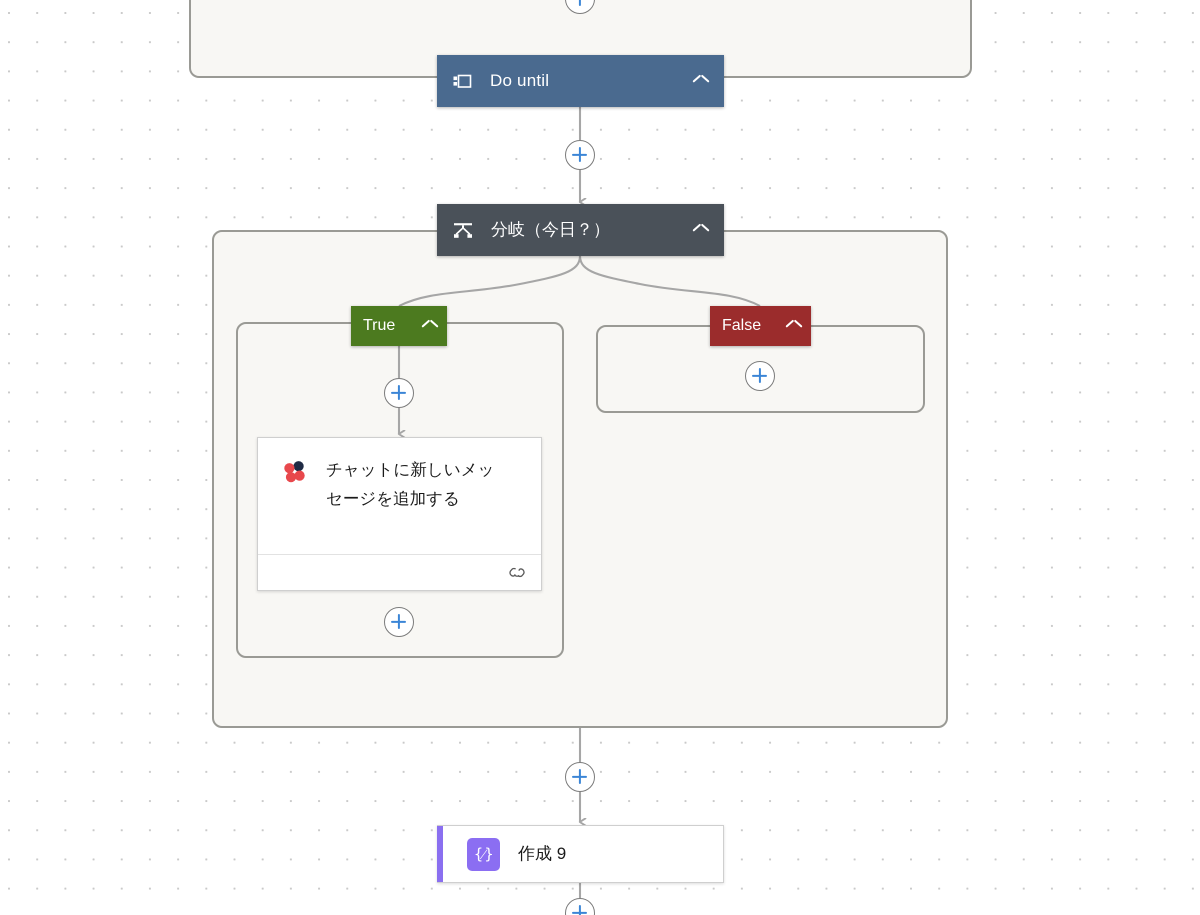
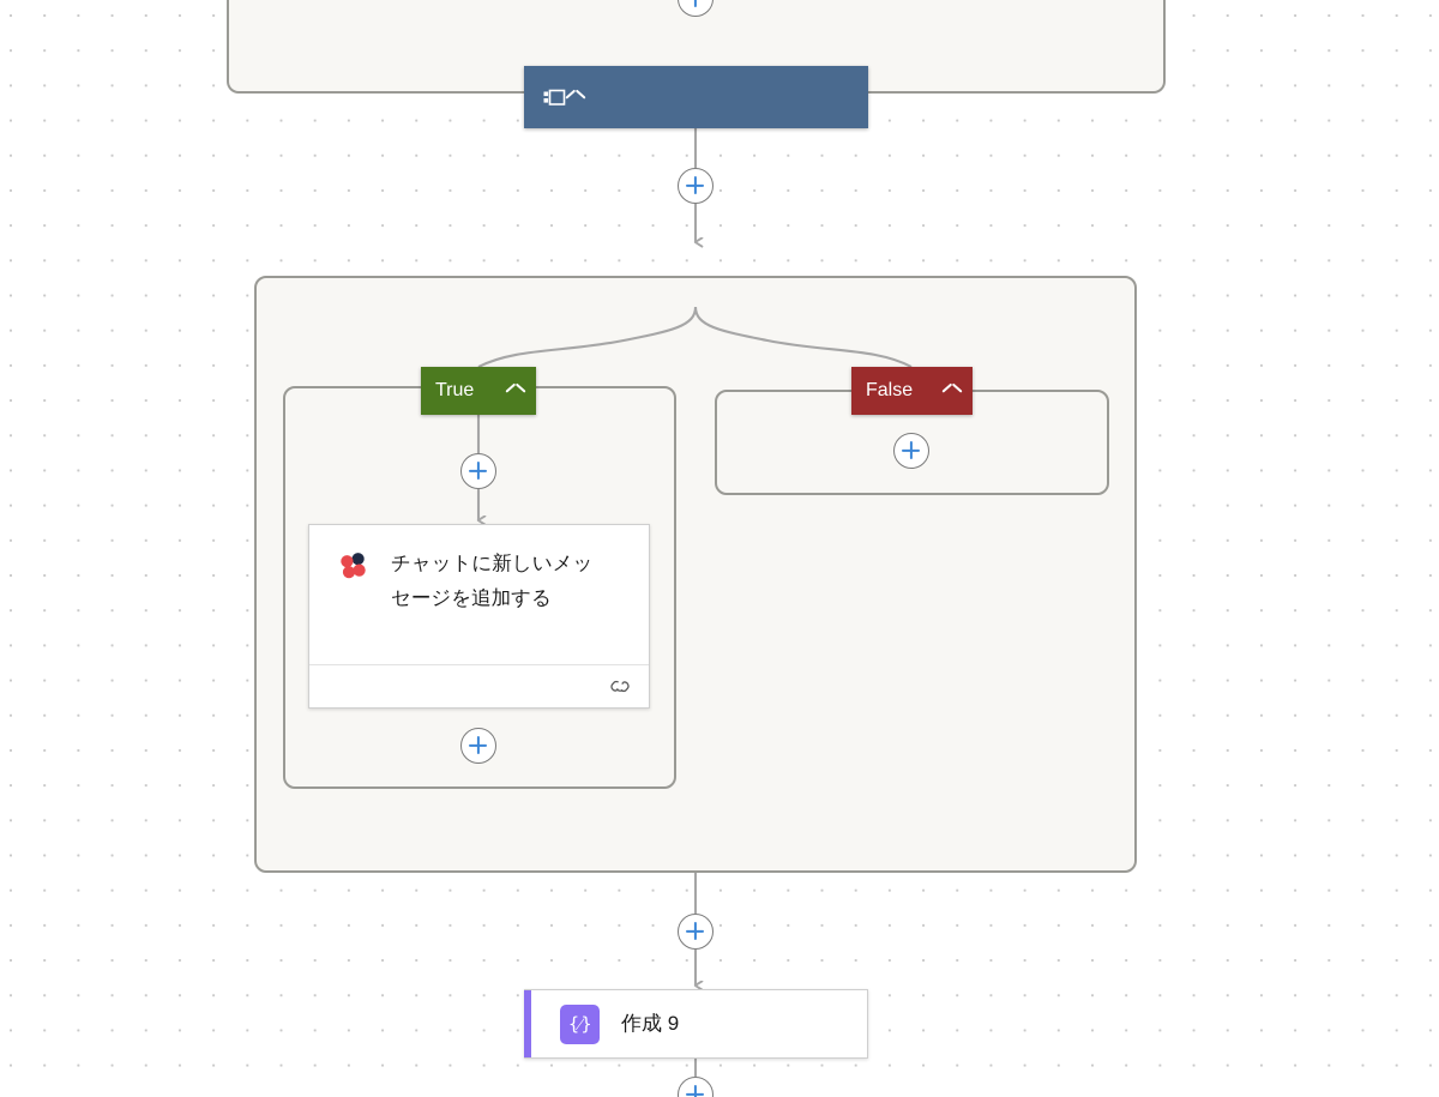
- Do until
- 分岐（今日？）
  True
  False
  チャットに新しいメッセージを追加する
  {⁄}
  作成 9
